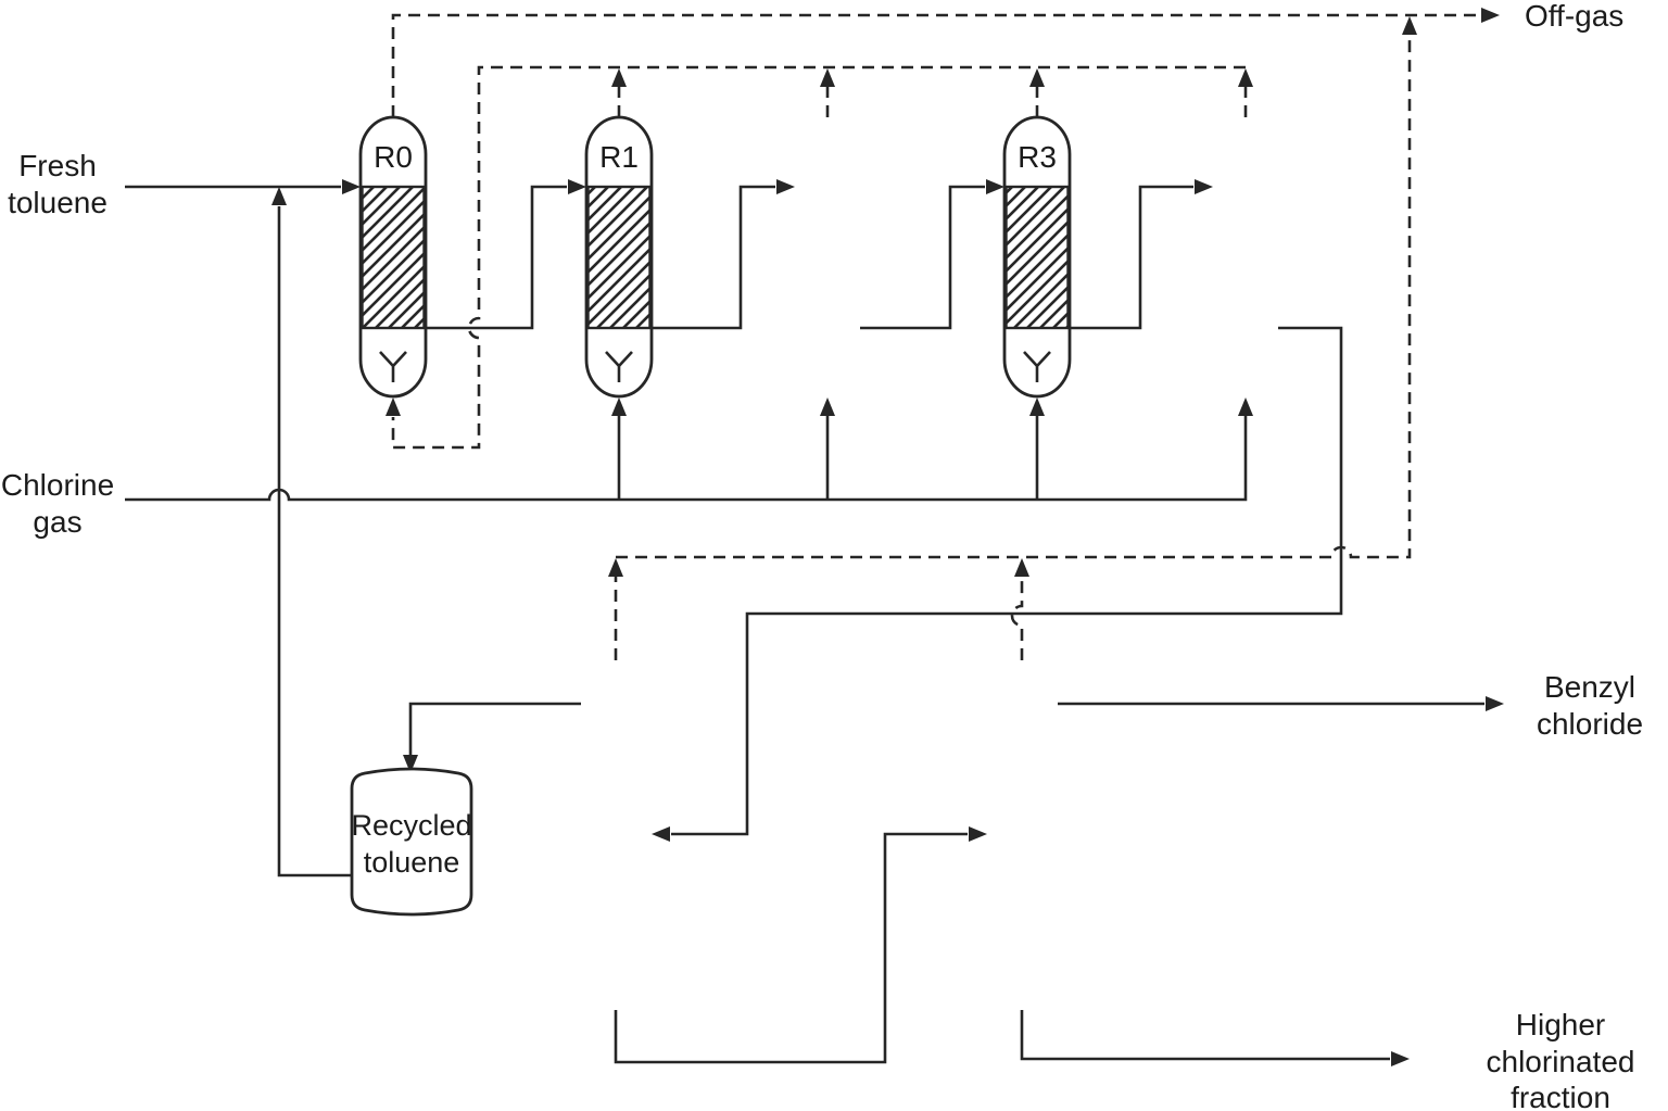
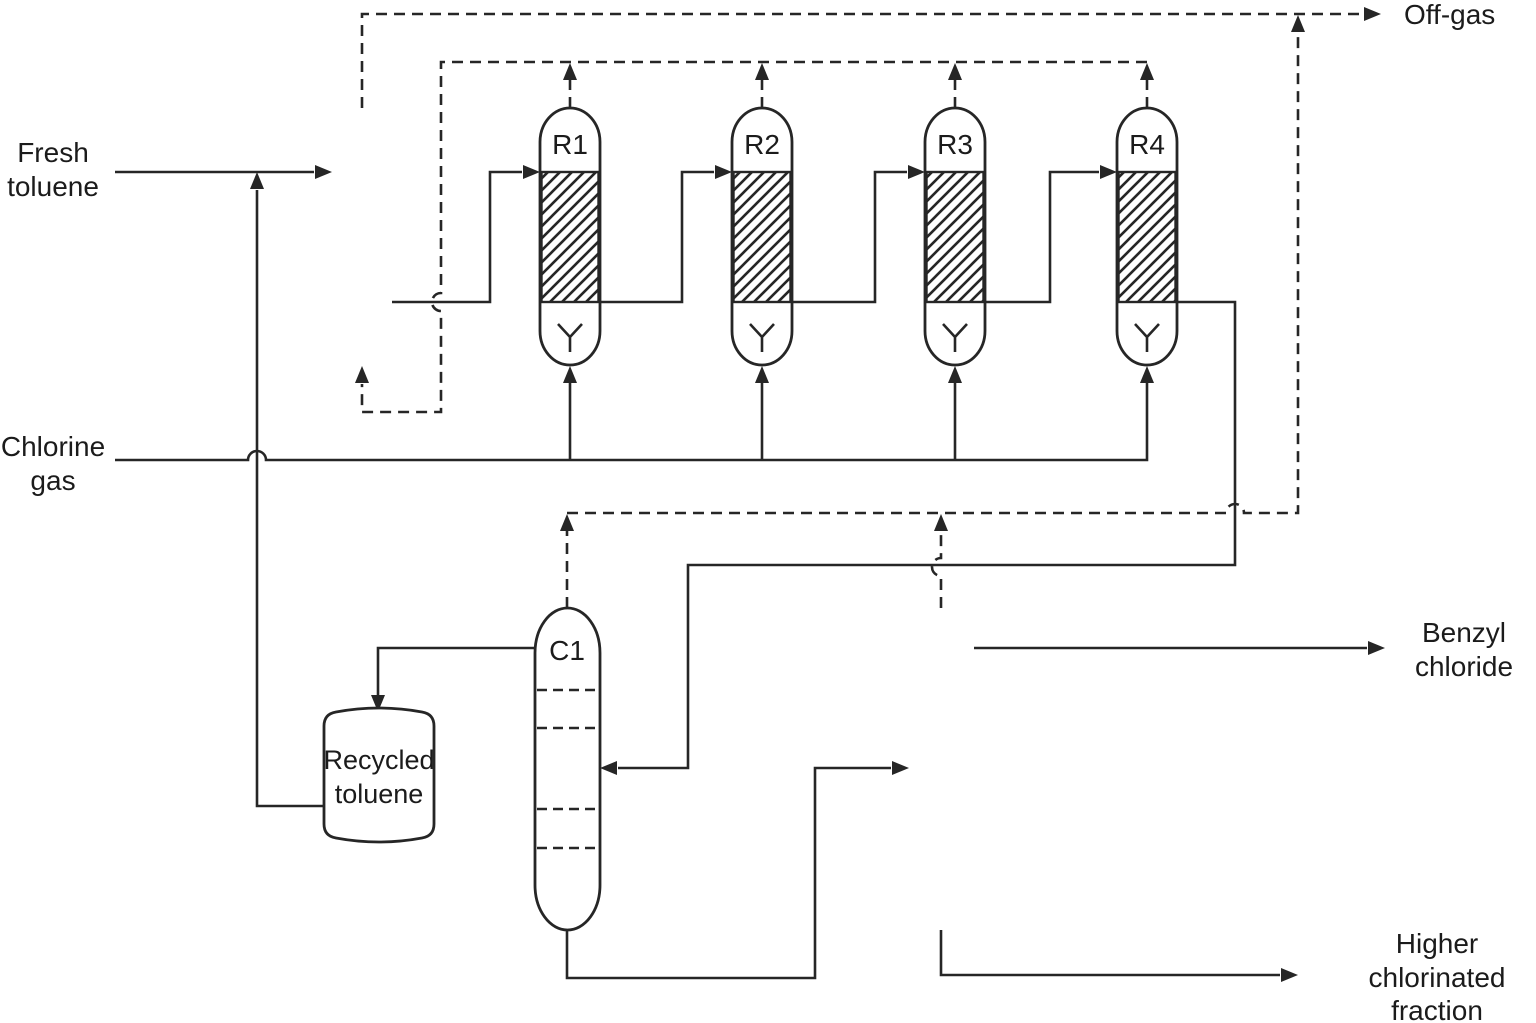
  Fresh
  toluene
  Chlorine
  gas
  Off-gas
- R0
  R1
+ R2
  R3
+ R4
  Recycled
  toluene
+ C1
  Benzyl
  chloride
  Higher
  chlorinated
  fraction
